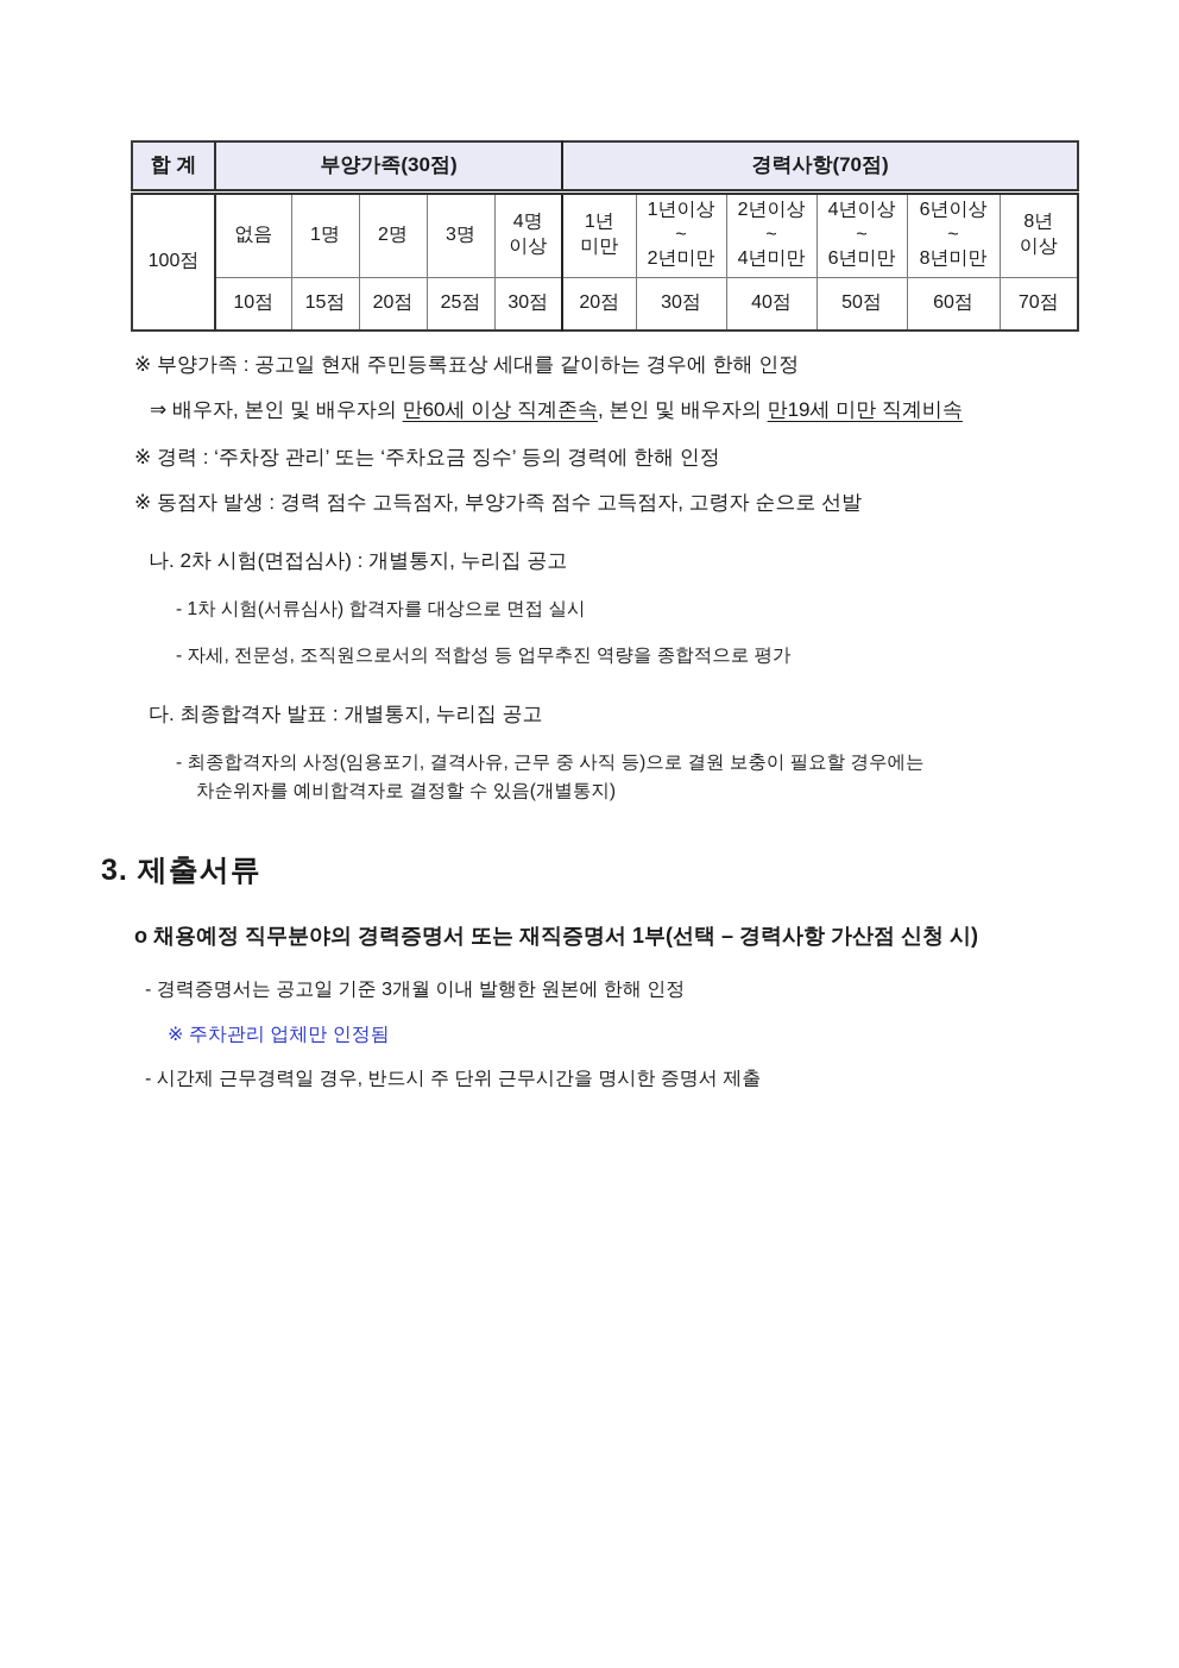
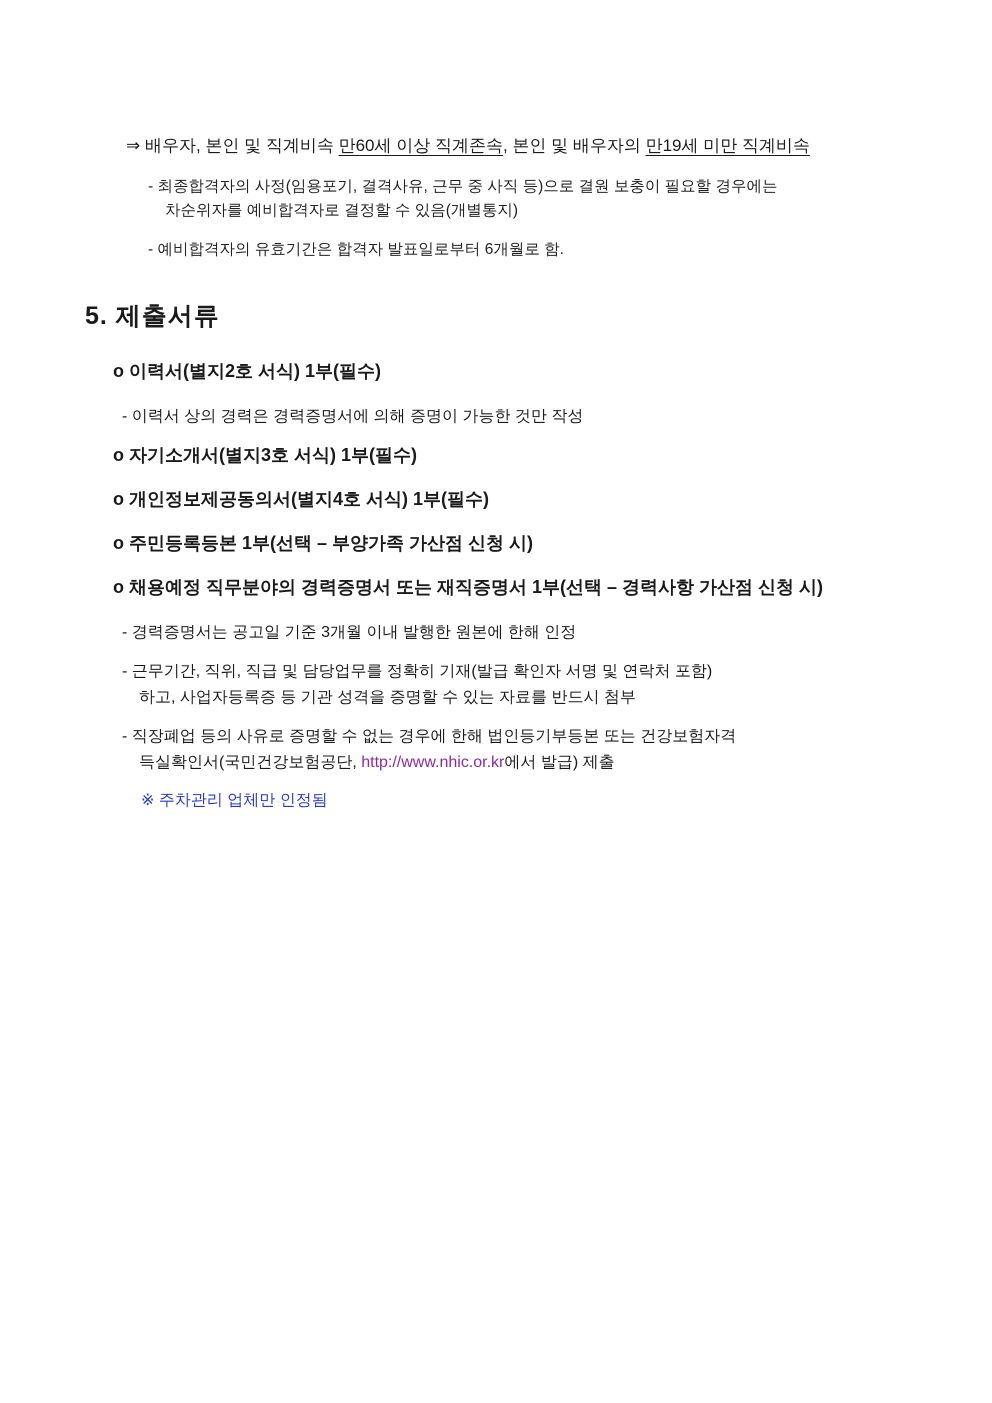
- 합 계	부양가족(30점)	경력사항(70점)
- 100점	없음	1명	2명	3명	4명 이상	1년 미만	1년이상 ~ 2년미만	2년이상 ~ 4년미만	4년이상 ~ 6년미만	6년이상 ~ 8년미만	8년 이상
- 10점	15점	20점	25점	30점	20점	30점	40점	50점	60점	70점
- ※ 부양가족 : 공고일 현재 주민등록표상 세대를 같이하는 경우에 한해 인정
- ⇒ 배우자, 본인 및 배우자의 만60세 이상 직계존속, 본인 및 배우자의 만19세 미만 직계비속
+ ⇒ 배우자, 본인 및 직계비속 만60세 이상 직계존속, 본인 및 배우자의 만19세 미만 직계비속
- ※ 경력 : ‘주차장 관리’ 또는 ‘주차요금 징수’ 등의 경력에 한해 인정
- ※ 동점자 발생 : 경력 점수 고득점자, 부양가족 점수 고득점자, 고령자 순으로 선발
- 나. 2차 시험(면접심사) : 개별통지, 누리집 공고
- - 1차 시험(서류심사) 합격자를 대상으로 면접 실시
- - 자세, 전문성, 조직원으로서의 적합성 등 업무추진 역량을 종합적으로 평가
- 다. 최종합격자 발표 : 개별통지, 누리집 공고
  - 최종합격자의 사정(임용포기, 결격사유, 근무 중 사직 등)으로 결원 보충이 필요할 경우에는
  차순위자를 예비합격자로 결정할 수 있음(개별통지)
+ - 예비합격자의 유효기간은 합격자 발표일로부터 6개월로 함.
- 3. 제출서류
+ 5. 제출서류
+ o 이력서(별지2호 서식) 1부(필수)
+ - 이력서 상의 경력은 경력증명서에 의해 증명이 가능한 것만 작성
+ o 자기소개서(별지3호 서식) 1부(필수)
+ o 개인정보제공동의서(별지4호 서식) 1부(필수)
+ o 주민등록등본 1부(선택 – 부양가족 가산점 신청 시)
  o 채용예정 직무분야의 경력증명서 또는 재직증명서 1부(선택 – 경력사항 가산점 신청 시)
  - 경력증명서는 공고일 기준 3개월 이내 발행한 원본에 한해 인정
+ - 근무기간, 직위, 직급 및 담당업무를 정확히 기재(발급 확인자 서명 및 연락처 포함)
+ 하고, 사업자등록증 등 기관 성격을 증명할 수 있는 자료를 반드시 첨부
+ - 직장폐업 등의 사유로 증명할 수 없는 경우에 한해 법인등기부등본 또는 건강보험자격
+ 득실확인서(국민건강보험공단, http://www.nhic.or.kr에서 발급) 제출
  ※ 주차관리 업체만 인정됨
- - 시간제 근무경력일 경우, 반드시 주 단위 근무시간을 명시한 증명서 제출
